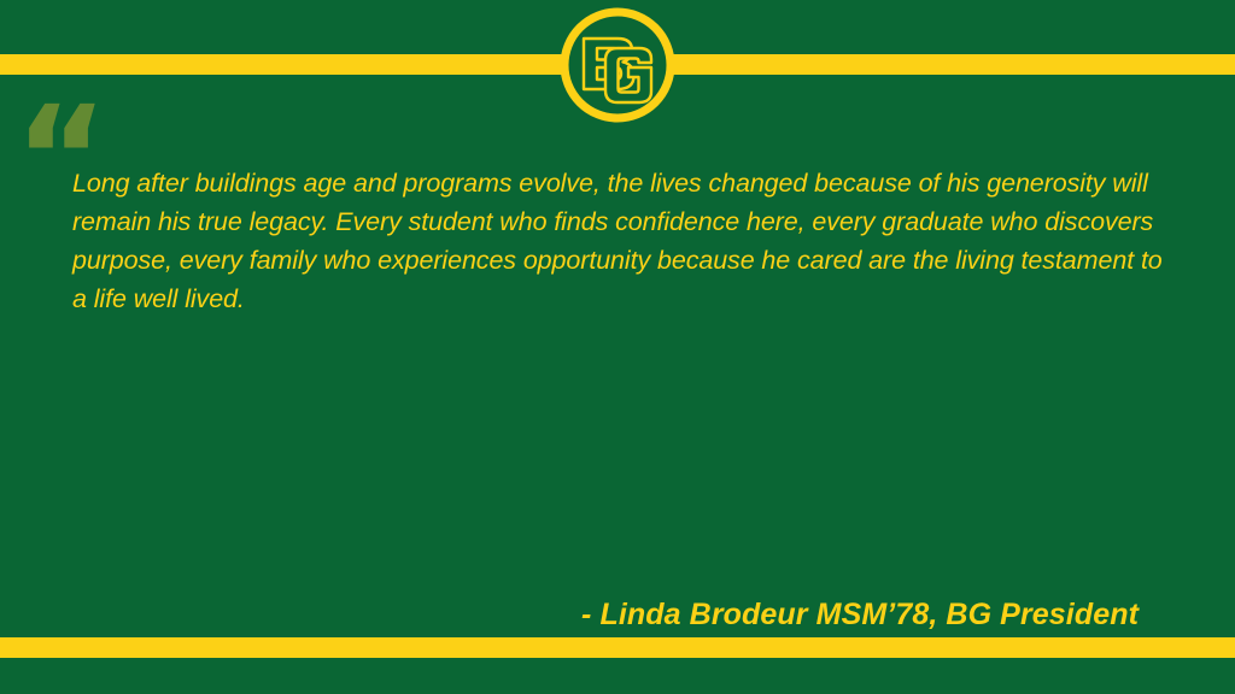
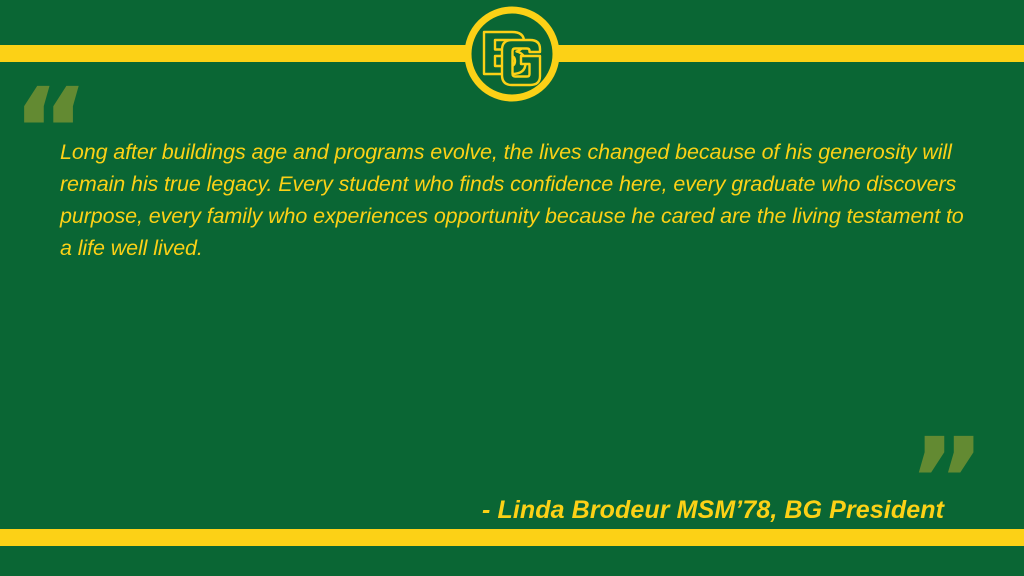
  “
+ ”
  Long after buildings age and programs evolve, the lives changed because of his generosity will remain his true legacy. Every student who finds confidence here, every graduate who discovers purpose, every family who experiences opportunity because he cared are the living testament to a life well lived.
  - Linda Brodeur MSM’78, BG President
